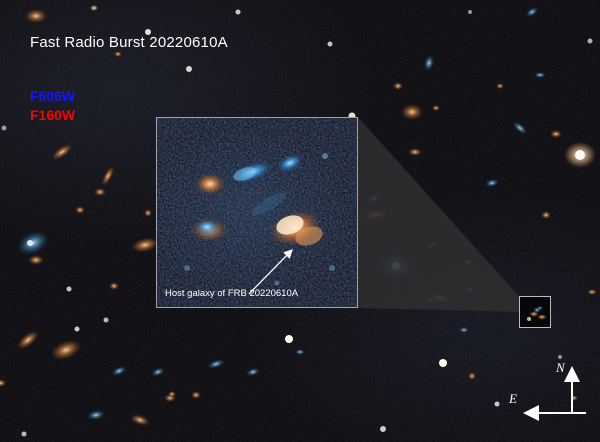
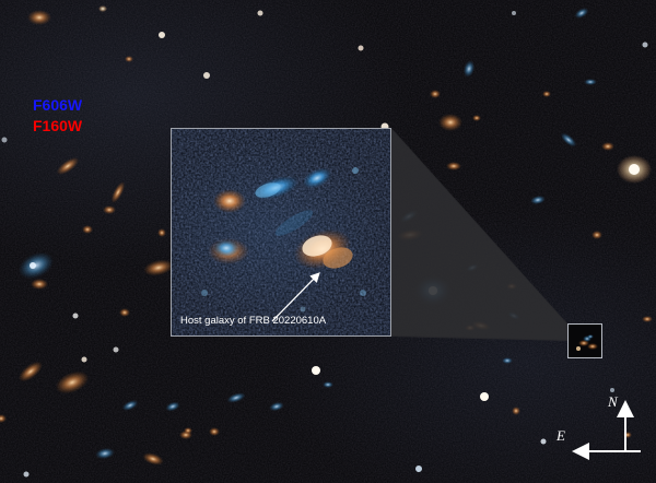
  Host galaxy of FRB 20220610A
- Fast Radio Burst 20220610A
  F606W
  F160W
  N
  E
